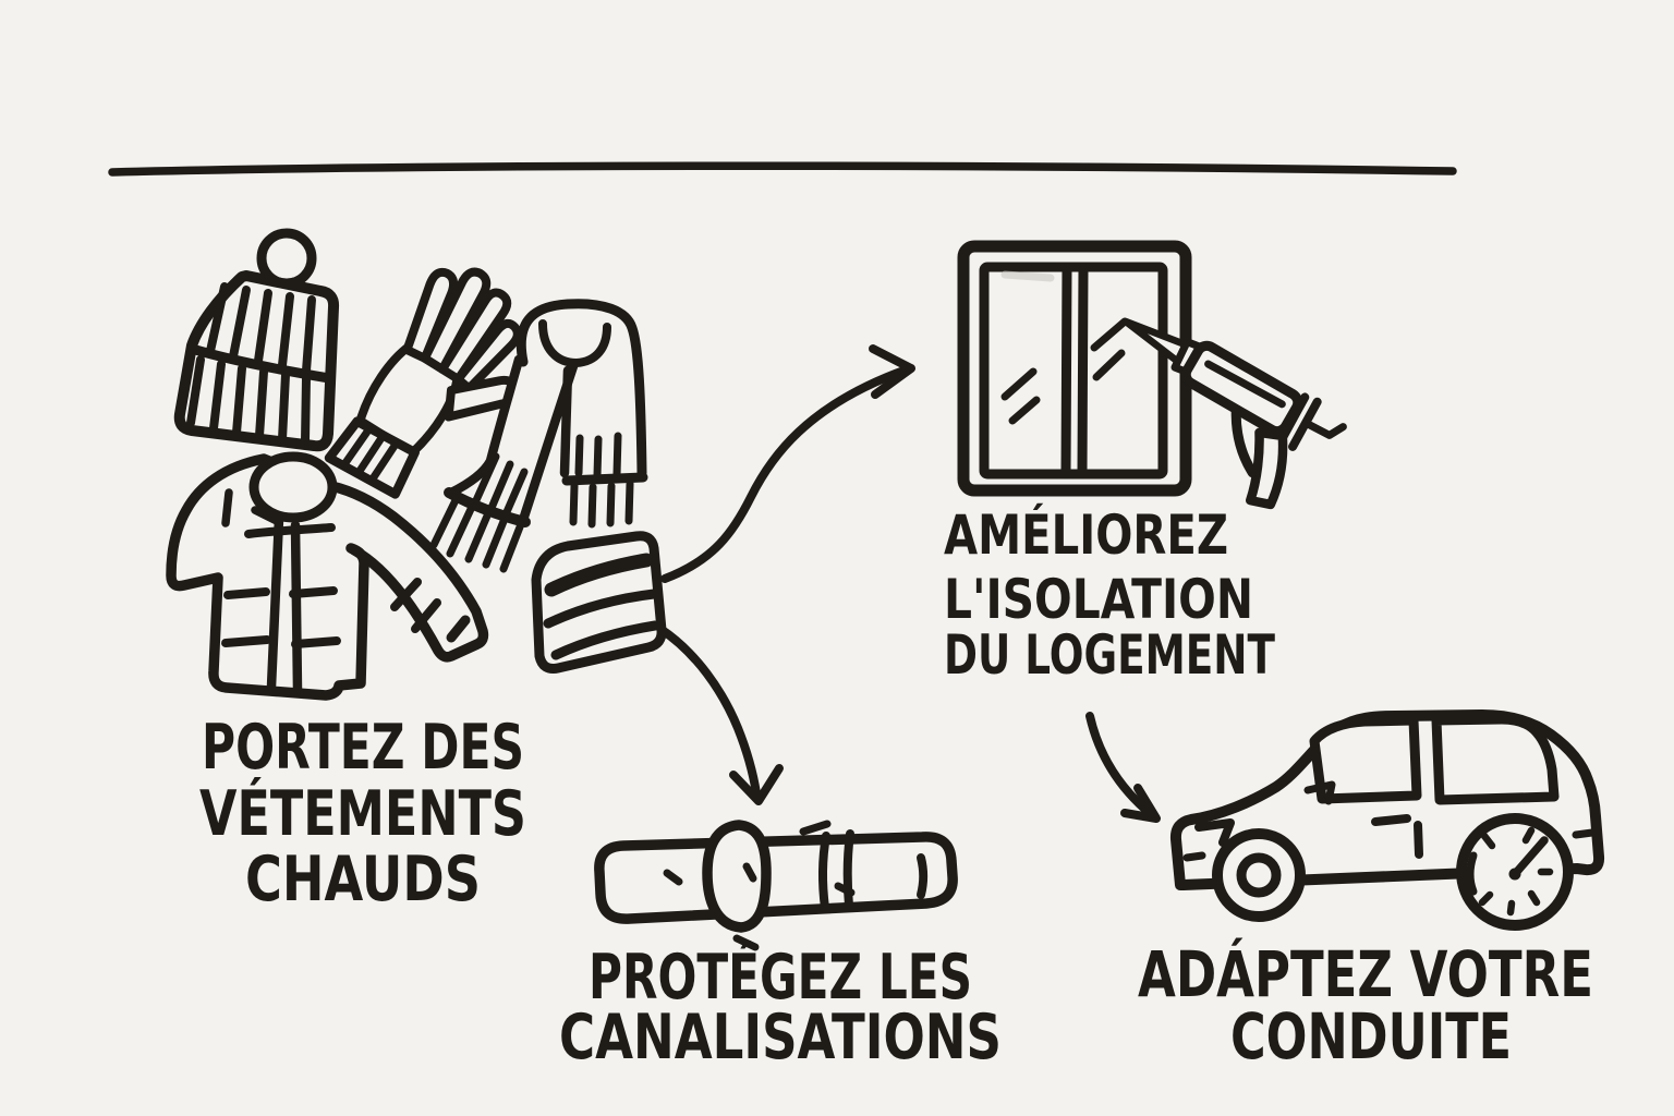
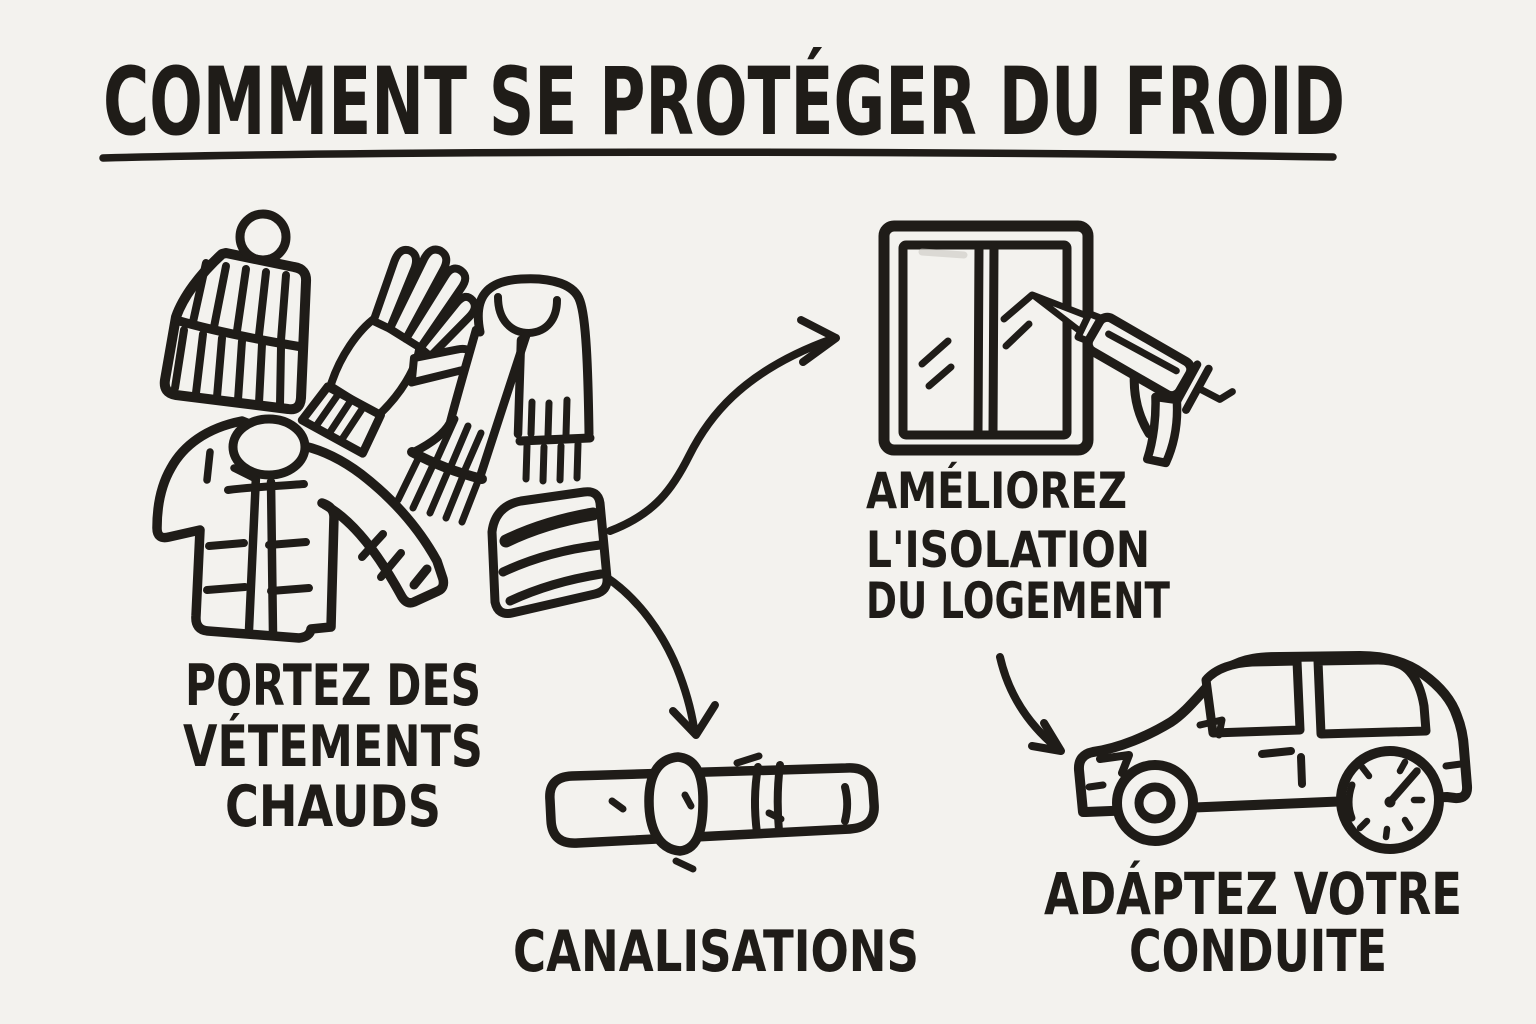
+ COMMENT SE PROTÉGER DU FROID
  PORTEZ DES
  VÉTEMENTS
  CHAUDS
  AMÉLIOREZ
  L'ISOLATION
  DU LOGEMENT
- PROTÉGEZ LES
  CANALISATIONS
  ADÁPTEZ VOTRE
  CONDUITE
